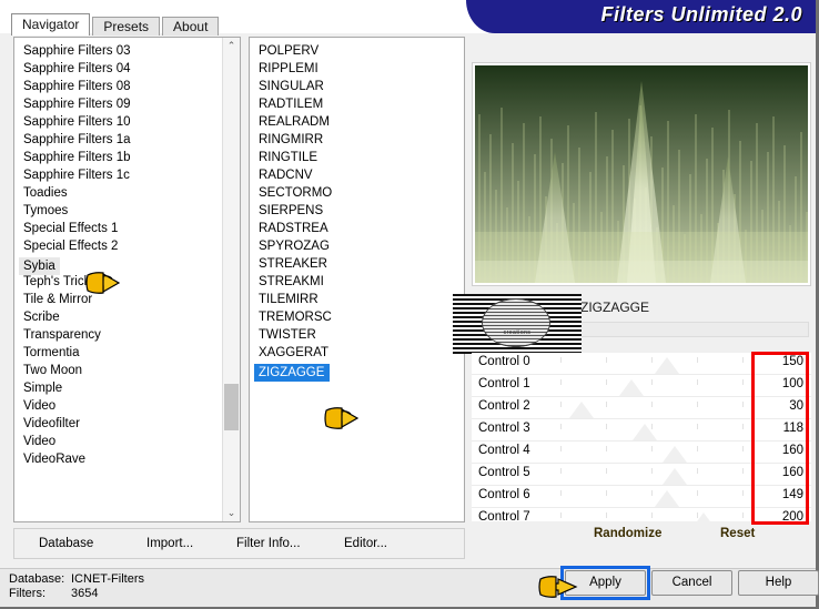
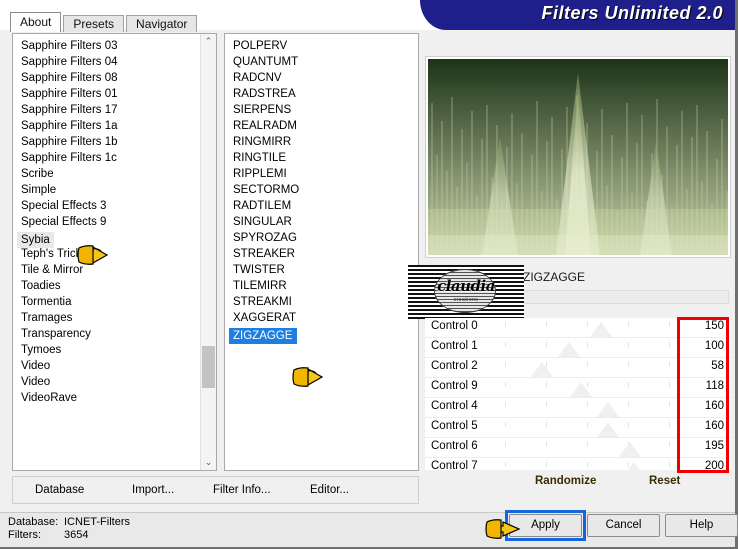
  Filters Unlimited 2.0
- Navigator
+ About
  Presets
- About
+ Navigator
  Sapphire Filters 03
  Sapphire Filters 04
  Sapphire Filters 08
- Sapphire Filters 09
+ Sapphire Filters 01
- Sapphire Filters 10
+ Sapphire Filters 17
  Sapphire Filters 1a
  Sapphire Filters 1b
  Sapphire Filters 1c
- Toadies
+ Scribe
- Tymoes
+ Simple
- Special Effects 1
+ Special Effects 3
- Special Effects 2
+ Special Effects 9
  Sybia
  Teph's Tric
  Tile & Mirror
- Scribe
+ Toadies
- Transparency
+ Tormentia
+ Tramages
- Tormentia
+ Transparency
- Two Moon
- Simple
+ Tymoes
  Video
- Videofilter
  Video
  VideoRave
  ⌃
  ⌄
  POLPERV
+ QUANTUMT
- RIPPLEMI
+ RADCNV
- SINGULAR
+ RADSTREA
- RADTILEM
+ SIERPENS
  REALRADM
  RINGMIRR
  RINGTILE
- RADCNV
+ RIPPLEMI
  SECTORMO
- SIERPENS
+ RADTILEM
- RADSTREA
+ SINGULAR
  SPYROZAG
  STREAKER
- STREAKMI
+ TWISTER
  TILEMIRR
- TREMORSC
- TWISTER
+ STREAKMI
  XAGGERAT
  ZIGZAGGE
  ZIGZAGGE
+ claudia
  Control 0
  150
  Control 1
  100
  Control 2
- 30
+ 58
- Control 3
+ Control 9
  118
  Control 4
  160
  Control 5
  160
  Control 6
- 149
+ 195
  Control 7
  200
  Randomize
  Reset
  Database
  Import...
  Filter Info...
  Editor...
  Database:
  ICNET-Filters
  Filters:
  3654
  Apply
  Cancel
  Help
